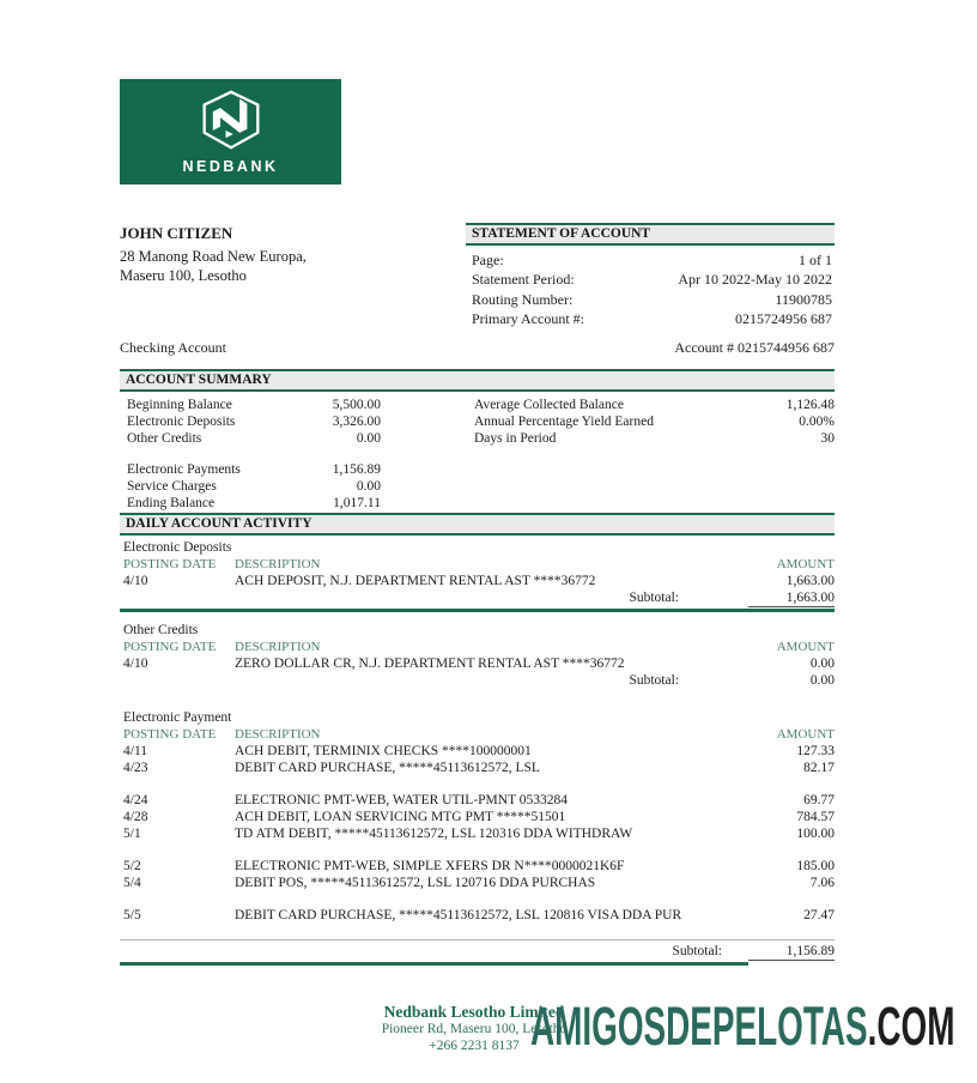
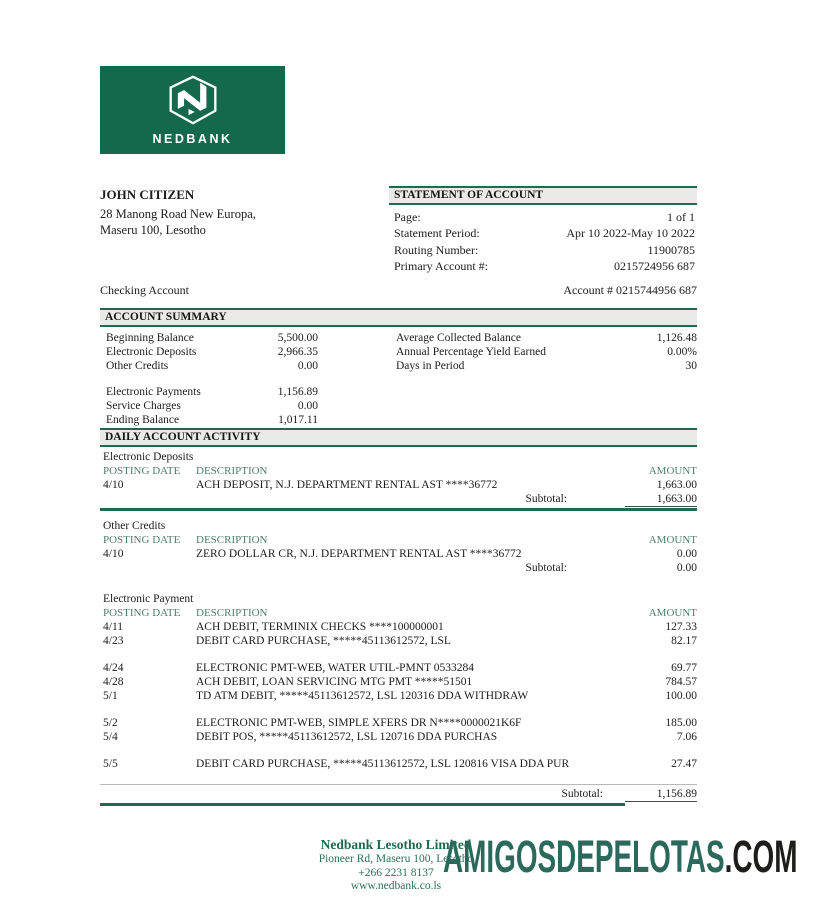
  NEDBANK
  JOHN CITIZEN
  28 Manong Road New Europa,
  Maseru 100, Lesotho
  STATEMENT OF ACCOUNT
  Page:
  1 of 1
  Statement Period:
  Apr 10 2022-May 10 2022
  Routing Number:
  11900785
  Primary Account #:
  0215724956 687
  Checking Account
  Account # 0215744956 687
  ACCOUNT SUMMARY
  Beginning Balance
  5,500.00
  Electronic Deposits
- 3,326.00
+ 2,966.35
  Other Credits
  0.00
  Electronic Payments
  1,156.89
  Service Charges
  0.00
  Ending Balance
  1,017.11
  Average Collected Balance
  1,126.48
  Annual Percentage Yield Earned
  0.00%
  Days in Period
  30
  DAILY ACCOUNT ACTIVITY
  Electronic Deposits
  POSTING DATE
  DESCRIPTION
  AMOUNT
  4/10
  ACH DEPOSIT, N.J. DEPARTMENT RENTAL AST ****36772
  1,663.00
  Subtotal:
  1,663.00
  Other Credits
  POSTING DATE
  DESCRIPTION
  AMOUNT
  4/10
  ZERO DOLLAR CR, N.J. DEPARTMENT RENTAL AST ****36772
  0.00
  Subtotal:
  0.00
  Electronic Payment
  POSTING DATE
  DESCRIPTION
  AMOUNT
  4/11
  ACH DEBIT, TERMINIX CHECKS ****100000001
  127.33
  4/23
  DEBIT CARD PURCHASE, *****45113612572, LSL
  82.17
  4/24
  ELECTRONIC PMT-WEB, WATER UTIL-PMNT 0533284
  69.77
  4/28
  ACH DEBIT, LOAN SERVICING MTG PMT *****51501
  784.57
  5/1
  TD ATM DEBIT, *****45113612572, LSL 120316 DDA WITHDRAW
  100.00
  5/2
  ELECTRONIC PMT-WEB, SIMPLE XFERS DR N****0000021K6F
  185.00
  5/4
  DEBIT POS, *****45113612572, LSL 120716 DDA PURCHAS
  7.06
  5/5
  DEBIT CARD PURCHASE, *****45113612572, LSL 120816 VISA DDA PUR
  27.47
  Subtotal:
  1,156.89
  Nedbank Lesotho Limited
  Pioneer Rd, Maseru 100, Lesotho
  +266 2231 8137
+ www.nedbank.co.ls
  AMIGOSDEPELOTAS.COM
